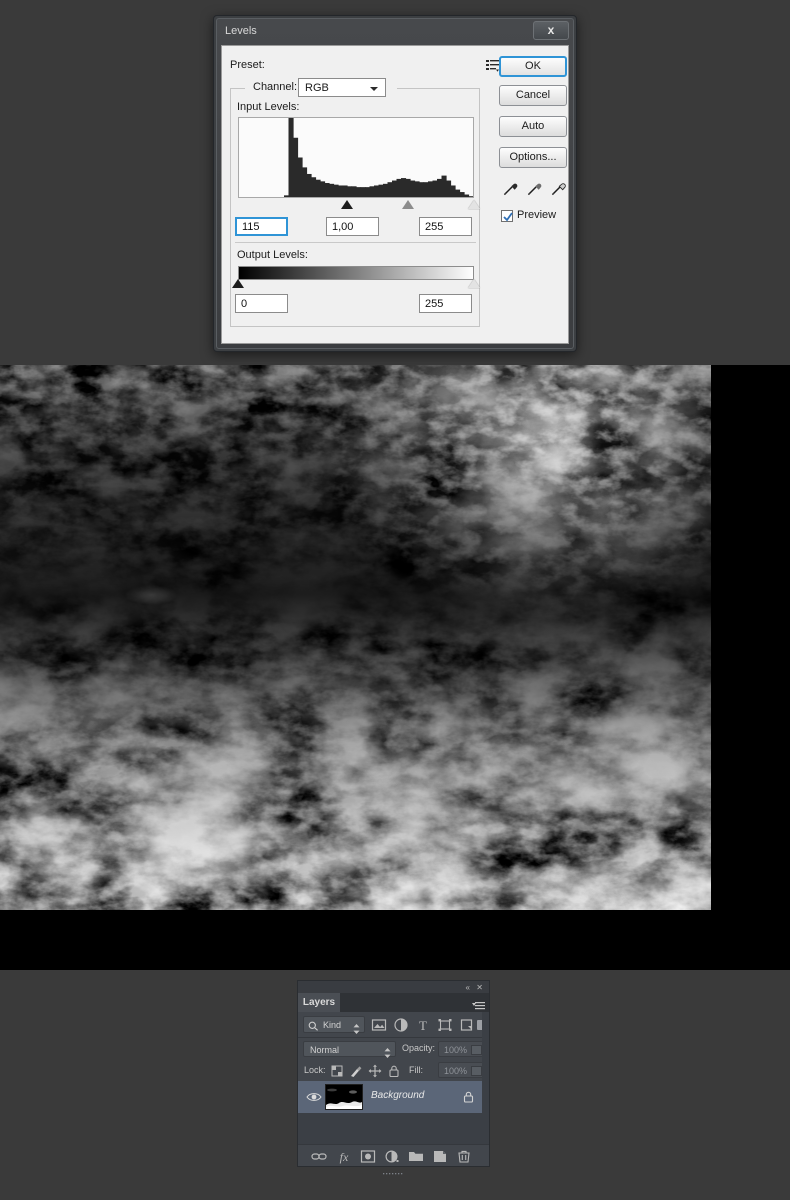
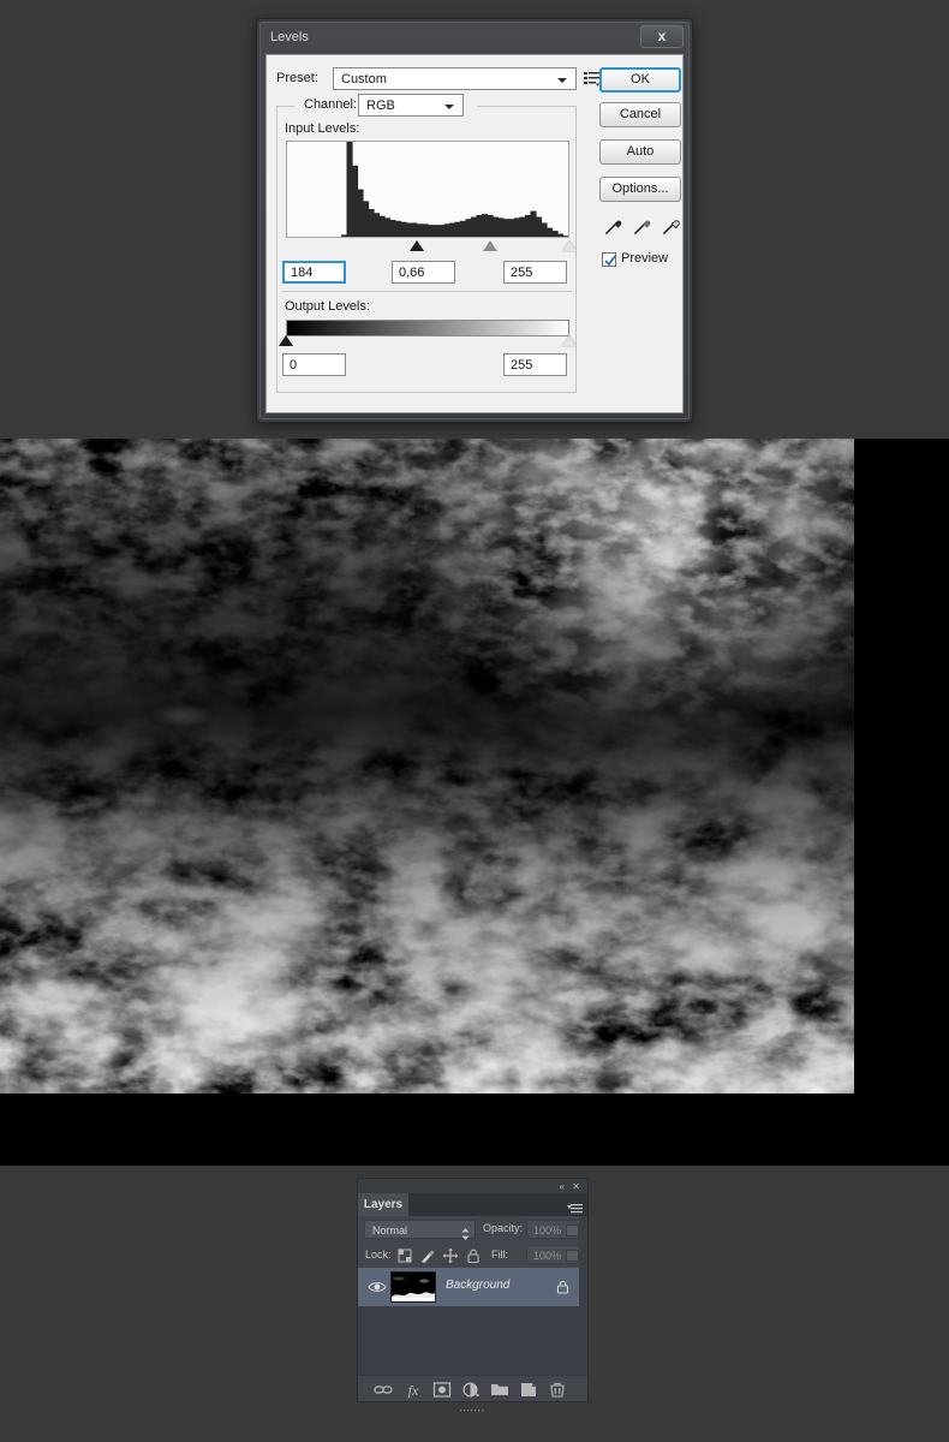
  Levels
  x
  Preset:
+ Custom
  Channel:
  RGB
  Input Levels:
- 115
+ 184
- 1,00
+ 0,66
  255
  Output Levels:
  0
  255
  OK
  Cancel
  Auto
  Options...
  Preview
  «
  ✕
  Layers
- Kind
- T
  Normal
  Opacity:
  100%
  Lock:
  Fill:
  100%
  Background
  fx
